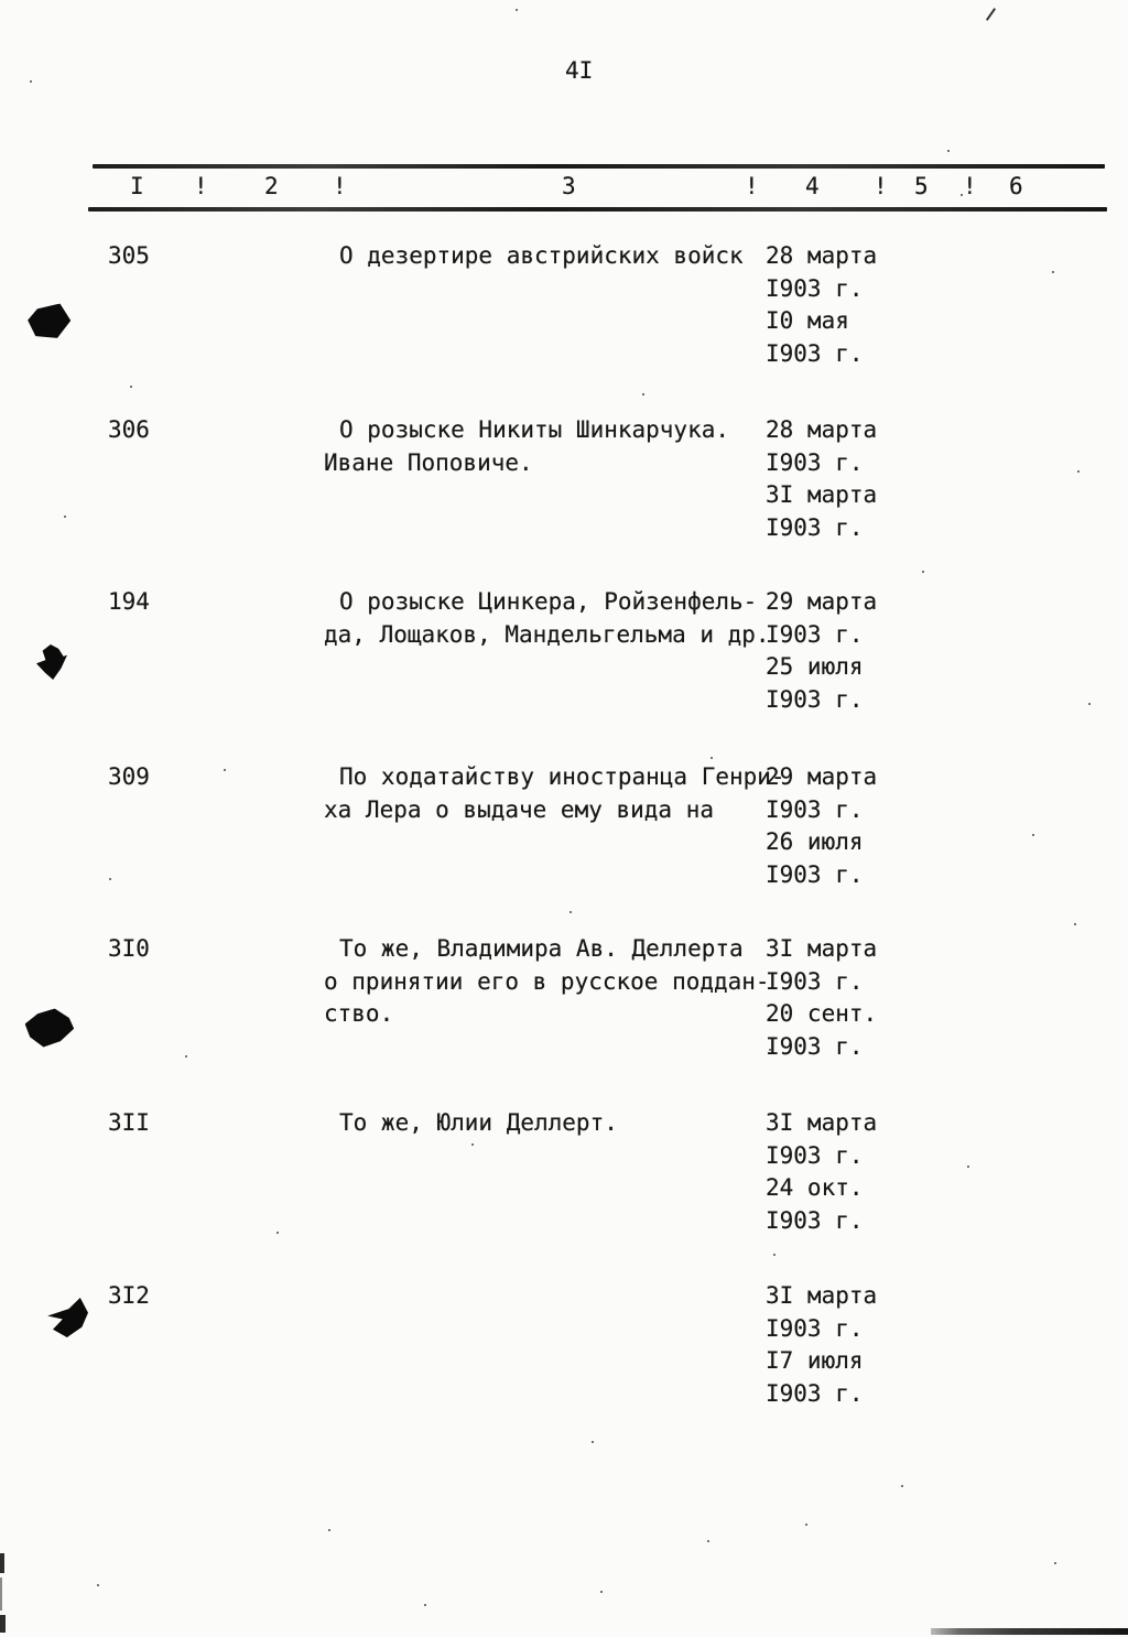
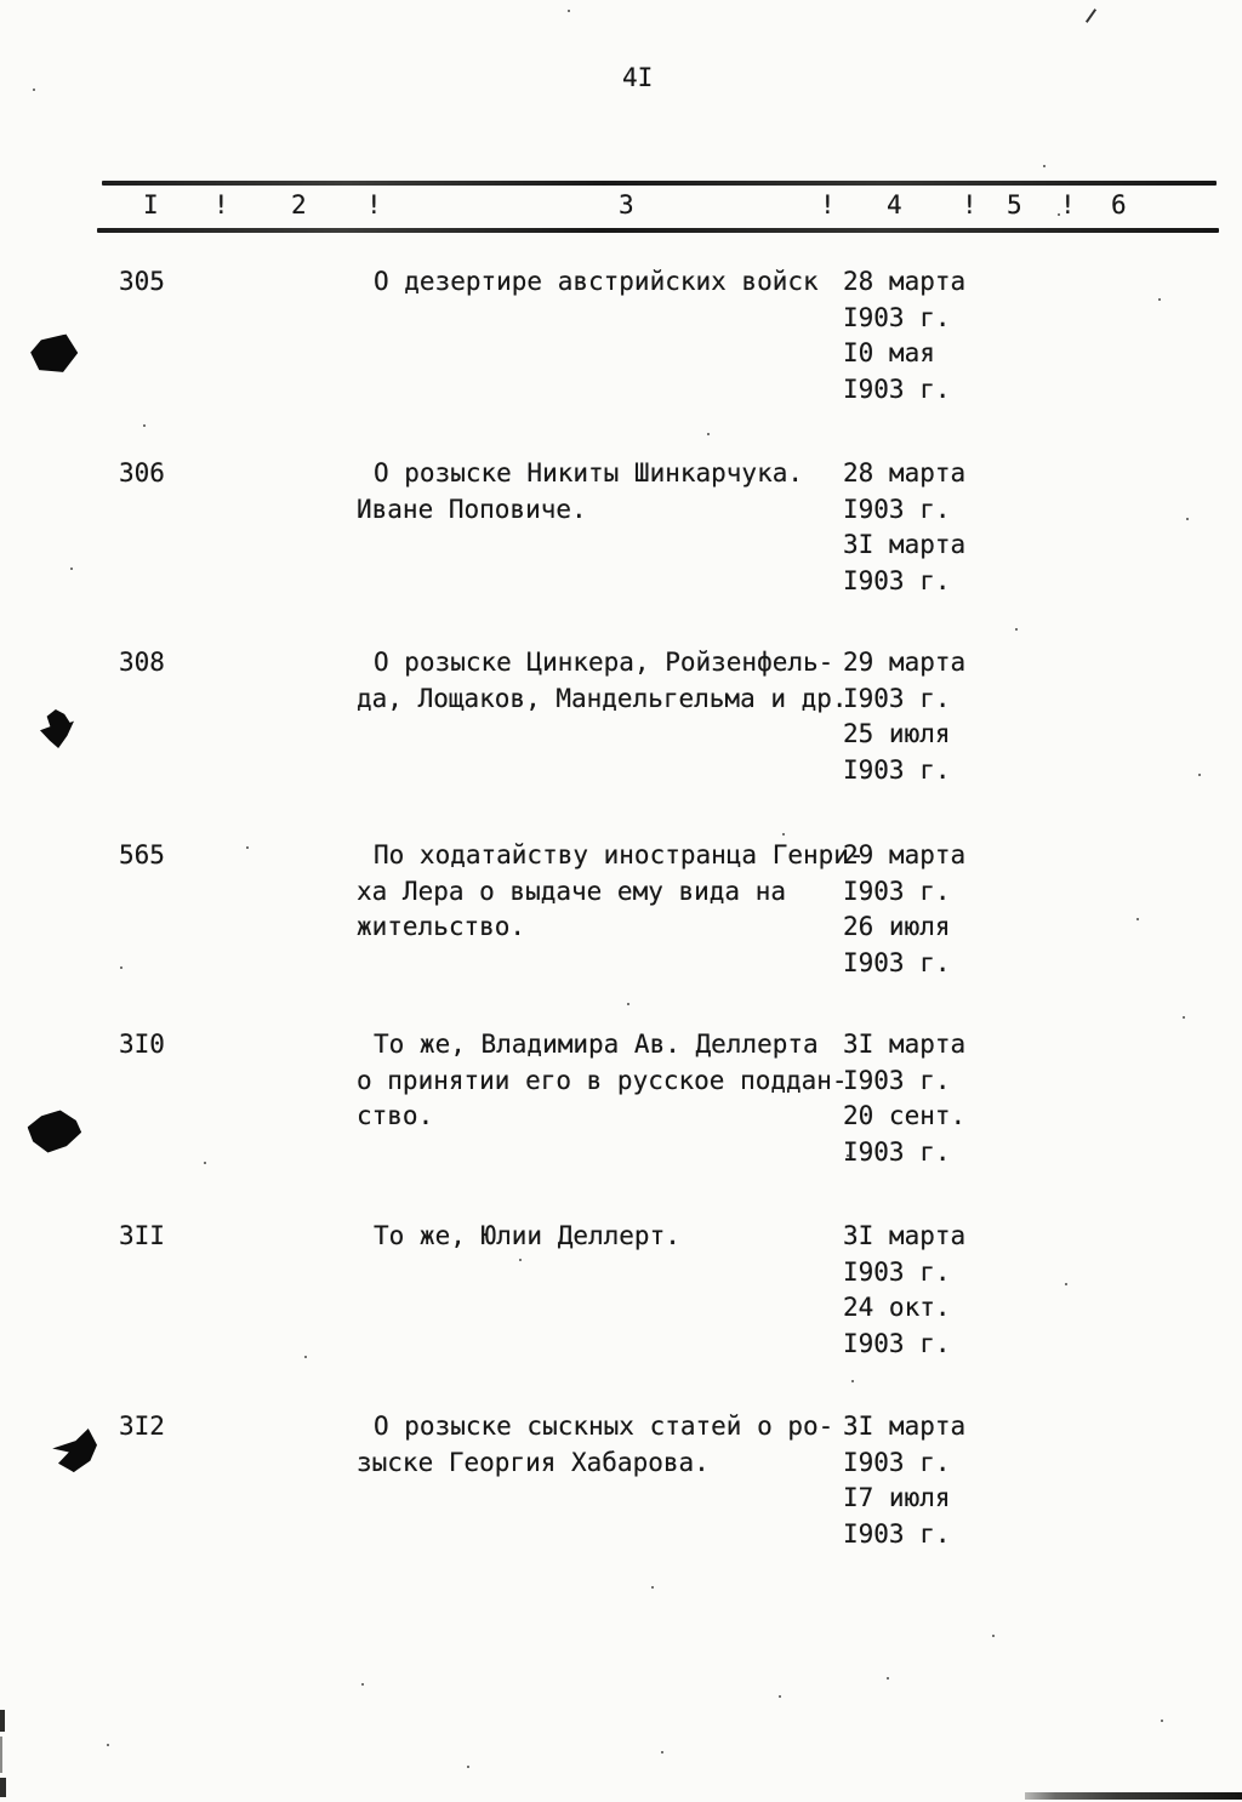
  4I
  I
  !
  2
  !
  3
  !
  4
  !
  5
  !
  6
  305
  О дезертире австрийских войск
  28 марта
  I903 г.
  I0 мая
  I903 г.
  306
  О розыске Никиты Шинкарчука.
  Иване Поповиче.
  28 марта
  I903 г.
  3I марта
  I903 г.
- 194
+ 308
  О розыске Цинкера, Ройзенфель-
  да, Лощаков, Мандельгельма и др.
  29 марта
  I903 г.
  25 июля
  I903 г.
- 309
+ 565
  По ходатайству иностранца Генри-
  ха Лера о выдаче ему вида на
+ жительство.
  29 марта
  I903 г.
  26 июля
  I903 г.
  3I0
  То же, Владимира Ав. Деллерта
  о принятии его в русское поддан-
  ство.
  3I марта
  I903 г.
  20 сент.
  I903 г.
  3II
  То же, Юлии Деллерт.
  3I марта
  I903 г.
  24 окт.
  I903 г.
  3I2
+ О розыске сыскных статей о ро-
+ зыске Георгия Хабарова.
  3I марта
  I903 г.
  I7 июля
  I903 г.
